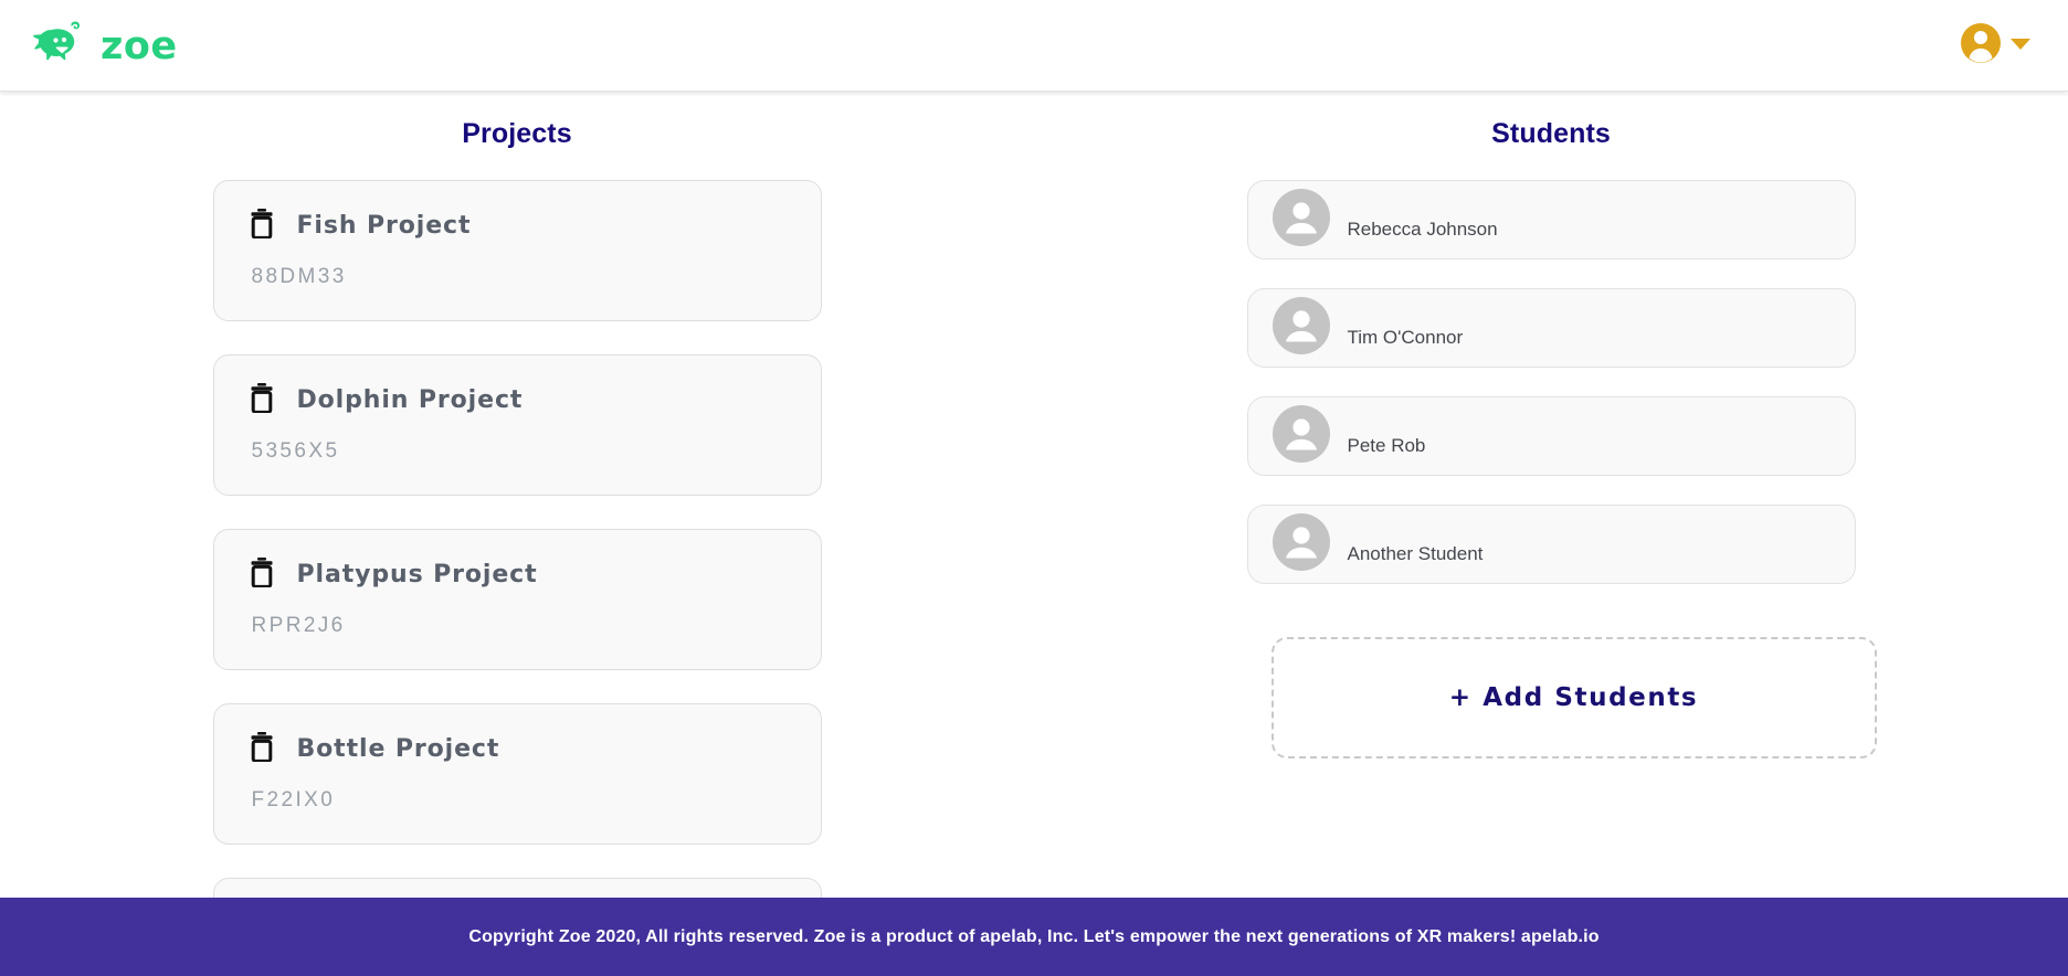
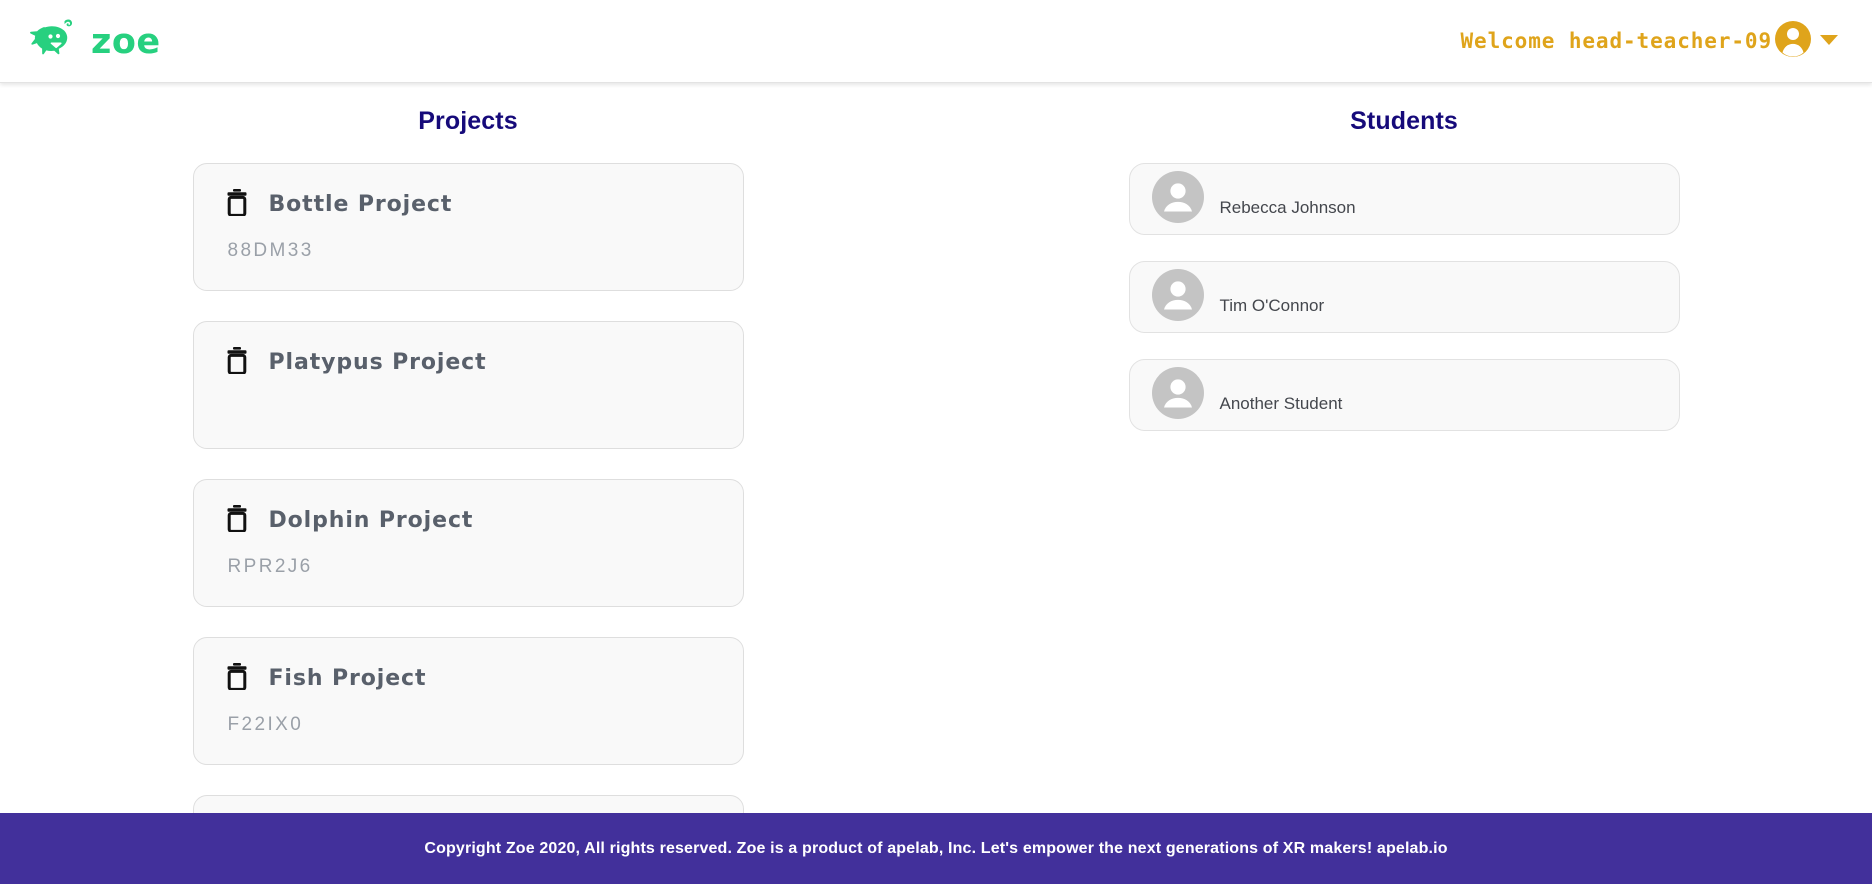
  zoe
+ Welcome head-teacher-09
  Projects
- Fish Project
+ Bottle Project
  88DM33
- Dolphin Project
+ Platypus Project
- 5356X5
- Platypus Project
+ Dolphin Project
  RPR2J6
- Bottle Project
+ Fish Project
  F22IX0
  Students
  Rebecca Johnson
  Tim O'Connor
- Pete Rob
  Another Student
- + Add Students
  Copyright Zoe 2020, All rights reserved. Zoe is a product of apelab, Inc. Let's empower the next generations of XR makers! apelab.io
